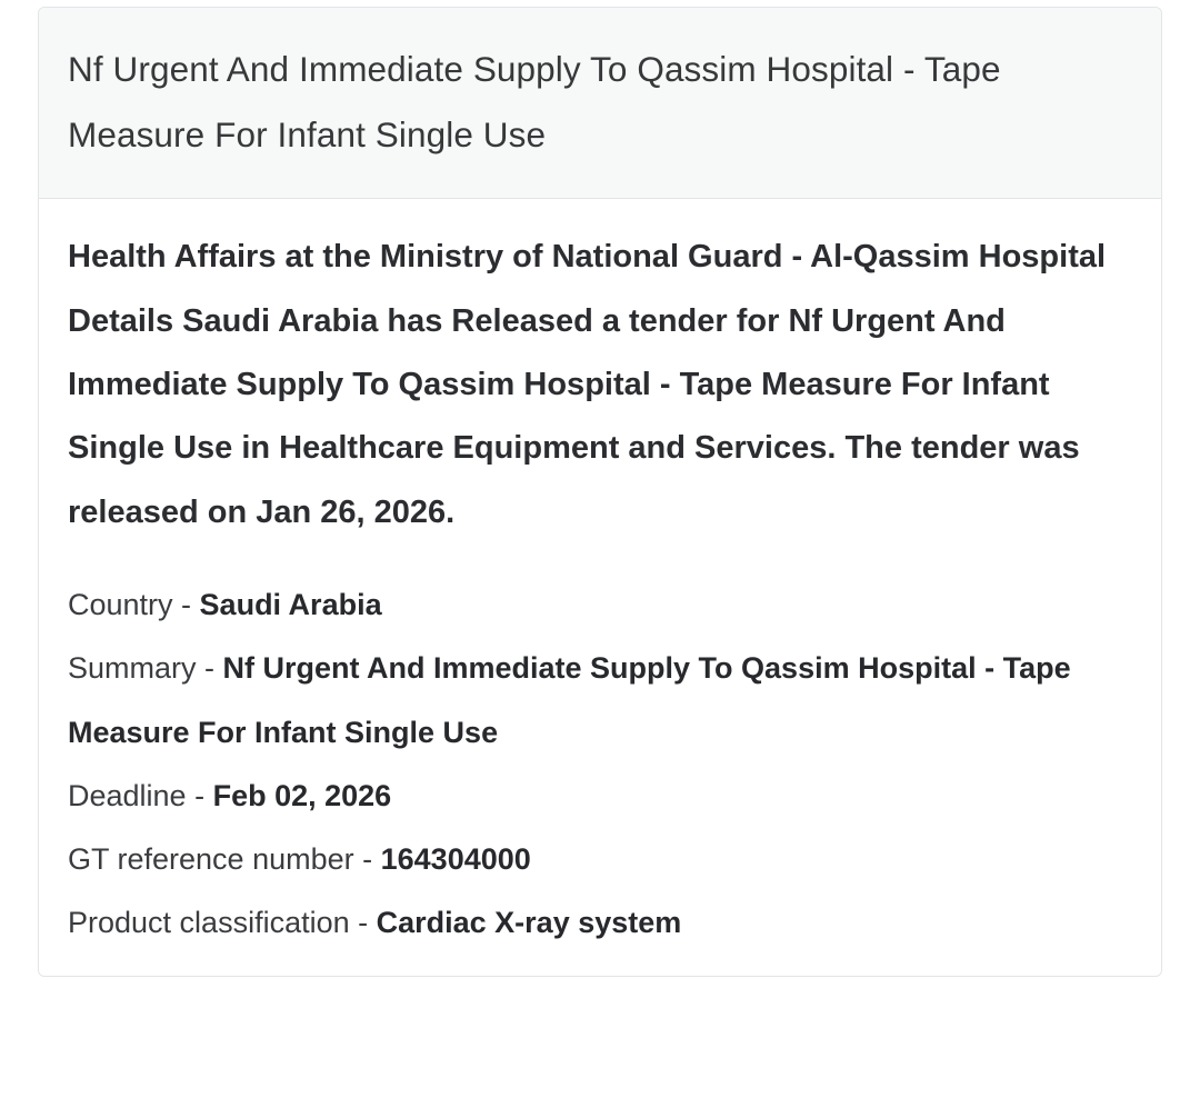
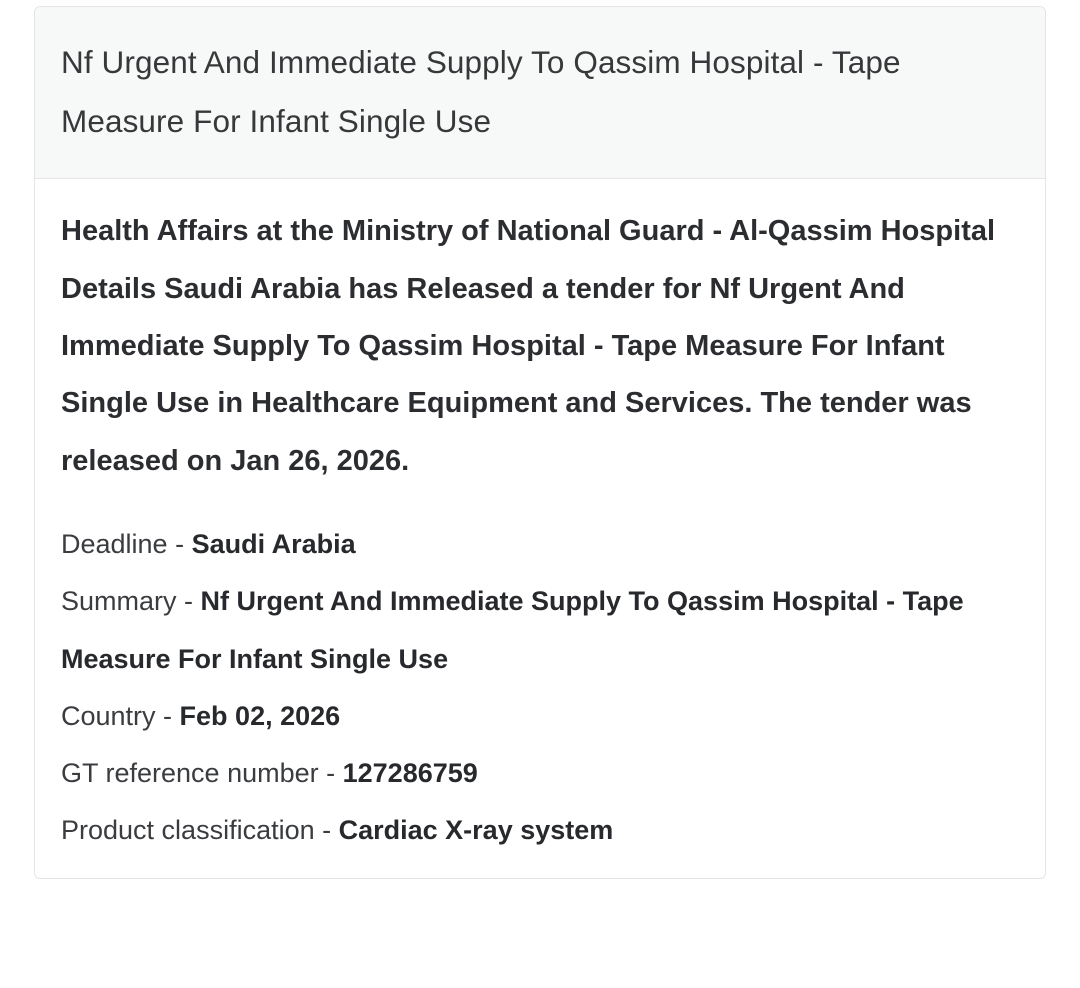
  Nf Urgent And Immediate Supply To Qassim Hospital - Tape Measure For Infant Single Use
  Health Affairs at the Ministry of National Guard - Al-Qassim Hospital Details Saudi Arabia has Released a tender for Nf Urgent And Immediate Supply To Qassim Hospital - Tape Measure For Infant Single Use in Healthcare Equipment and Services. The tender was released on Jan 26, 2026.
- Country - Saudi Arabia
+ Deadline - Saudi Arabia
  Summary - Nf Urgent And Immediate Supply To Qassim Hospital - Tape Measure For Infant Single Use
- Deadline - Feb 02, 2026
+ Country - Feb 02, 2026
- GT reference number - 164304000
+ GT reference number - 127286759
  Product classification - Cardiac X-ray system
